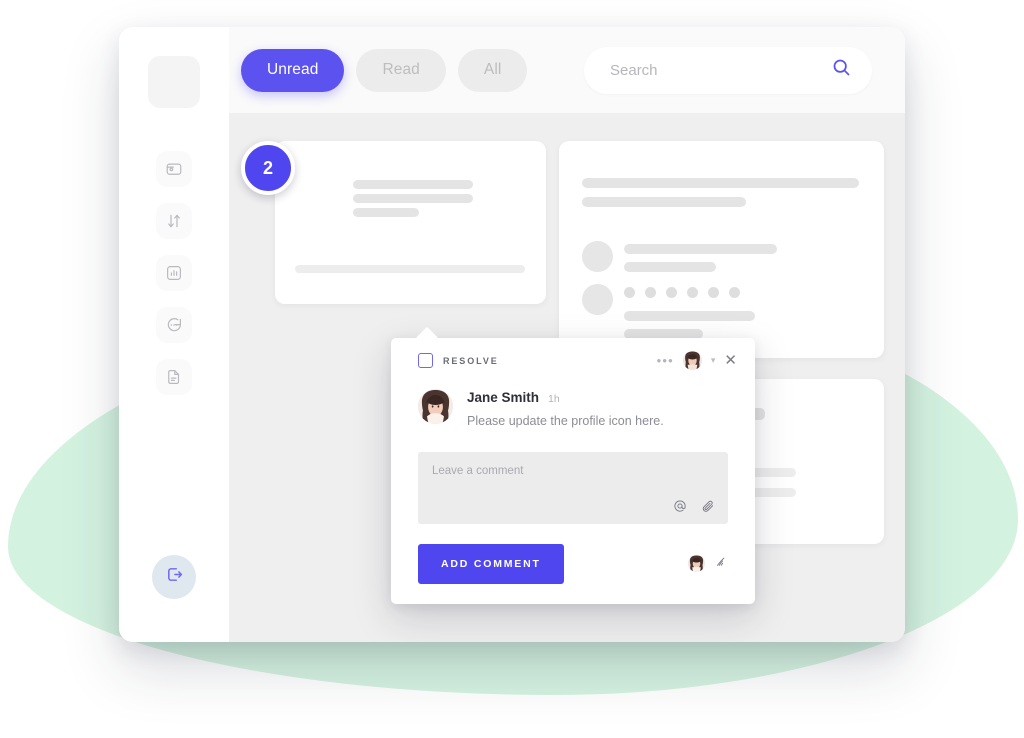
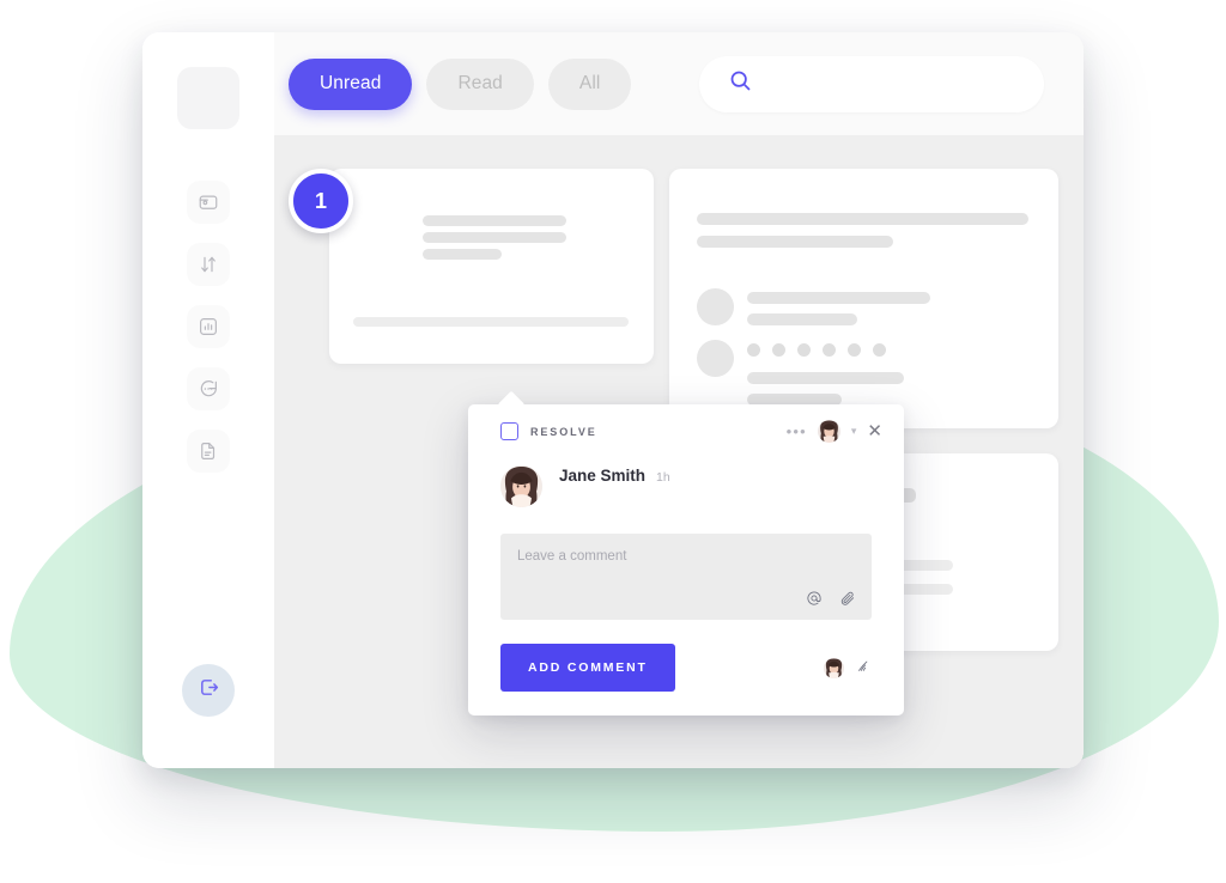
  Unread
  Read
  All
- Search
- 2
+ 1
  RESOLVE
  •••
  ▾
  ✕
  Jane Smith
  1h
- Please update the profile icon here.
  Leave a comment
  ADD COMMENT
